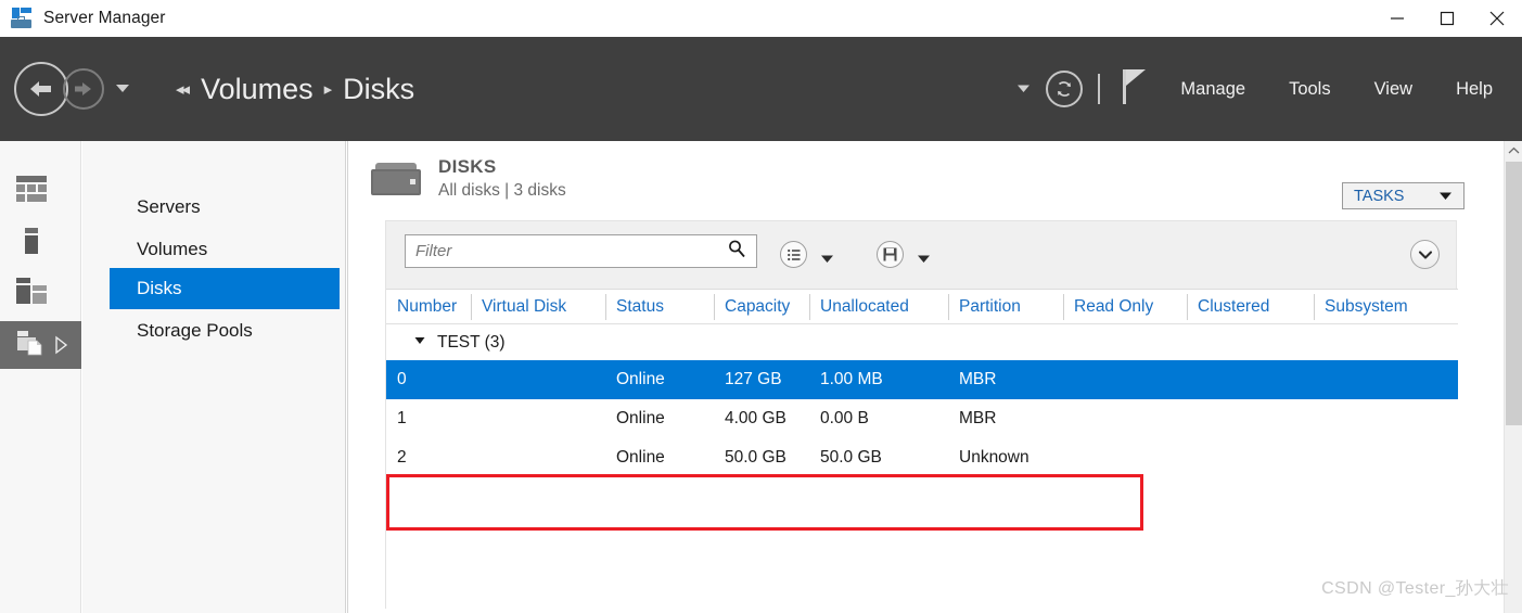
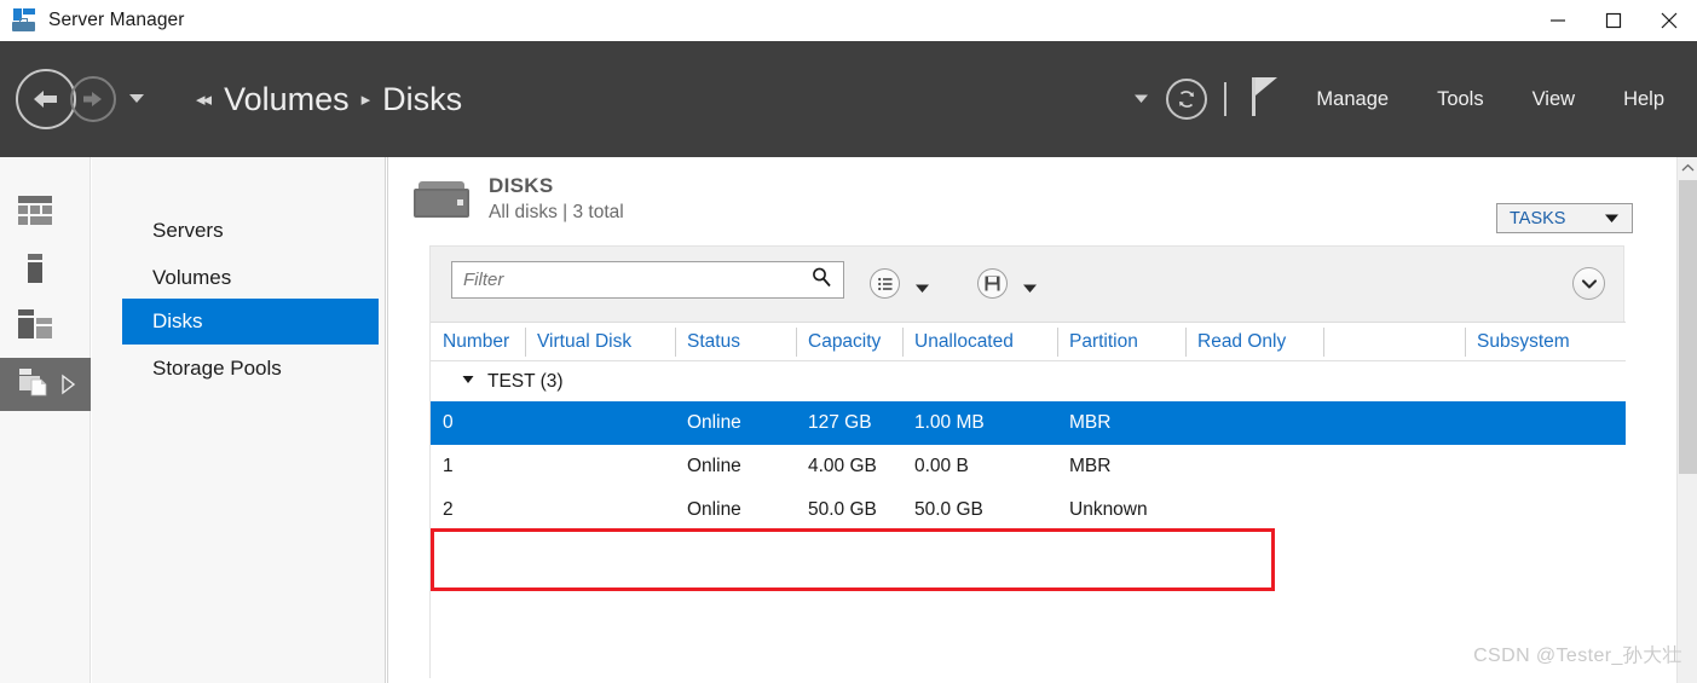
  Server Manager
  ◂◂
  Volumes
  ▸
  Disks
  Manage
  Tools
  View
  Help
  Servers
  Volumes
  Disks
  Storage Pools
  DISKS
- All disks | 3 disks
+ All disks | 3 total
  TASKS
  Filter
  Number
  Virtual Disk
  Status
  Capacity
  Unallocated
  Partition
  Read Only
- Clustered
  Subsystem
  TEST (3)
  0
  Online
  127 GB
  1.00 MB
  MBR
  1
  Online
  4.00 GB
  0.00 B
  MBR
  2
  Online
  50.0 GB
  50.0 GB
  Unknown
  CSDN @Tester_孙大壮
